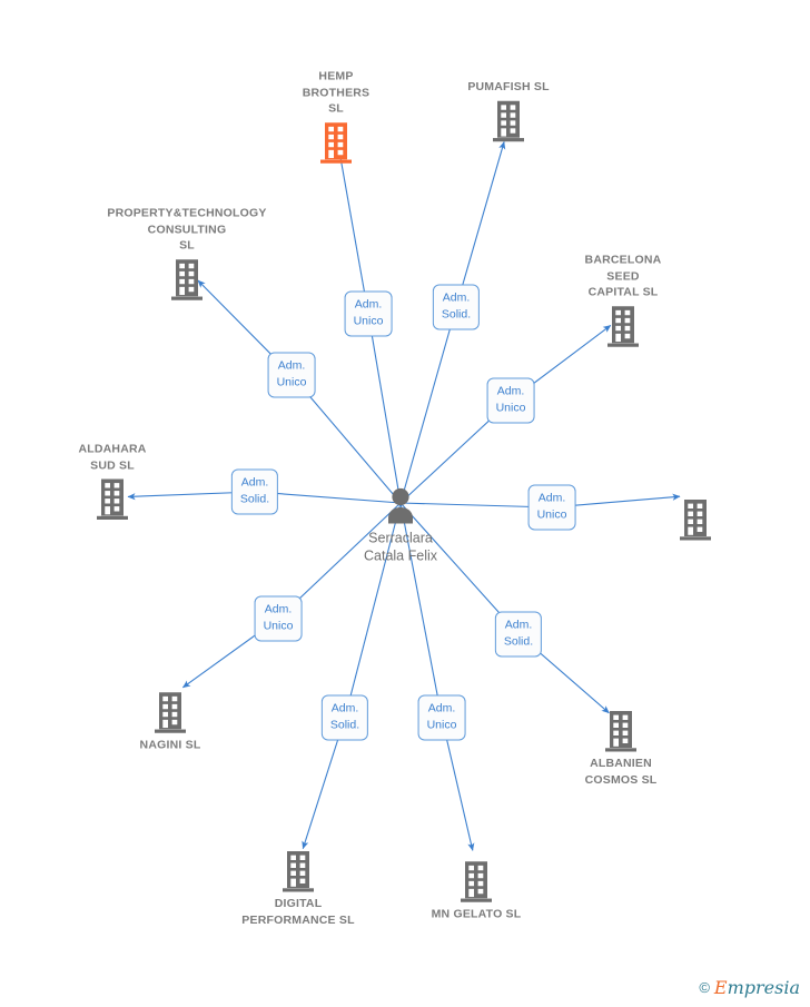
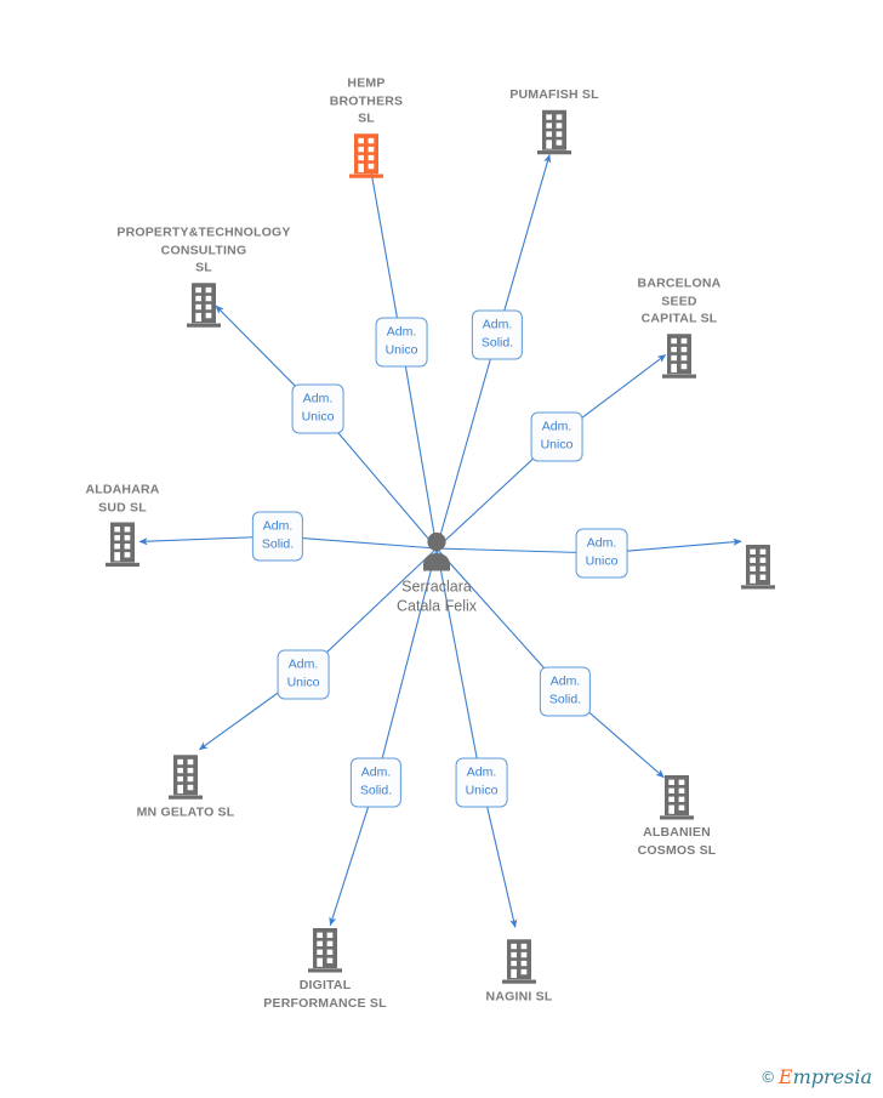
  Serraclara
  Catala Felix
  HEMP
  BROTHERS
  SL
  PUMAFISH SL
  BARCELONA
  SEED
  CAPITAL SL
  ALBANIEN
  COSMOS SL
- MN GELATO SL
+ NAGINI SL
  DIGITAL
  PERFORMANCE SL
- NAGINI SL
+ MN GELATO SL
  ALDAHARA
  SUD SL
  PROPERTY&TECHNOLOGY
  CONSULTING
  SL
  Adm.
  Unico
  Adm.
  Solid.
  Adm.
  Unico
  Adm.
  Unico
  Adm.
  Solid.
  Adm.
  Unico
  Adm.
  Solid.
  Adm.
  Unico
  Adm.
  Solid.
  Adm.
  Unico
  ©
  Empresia
